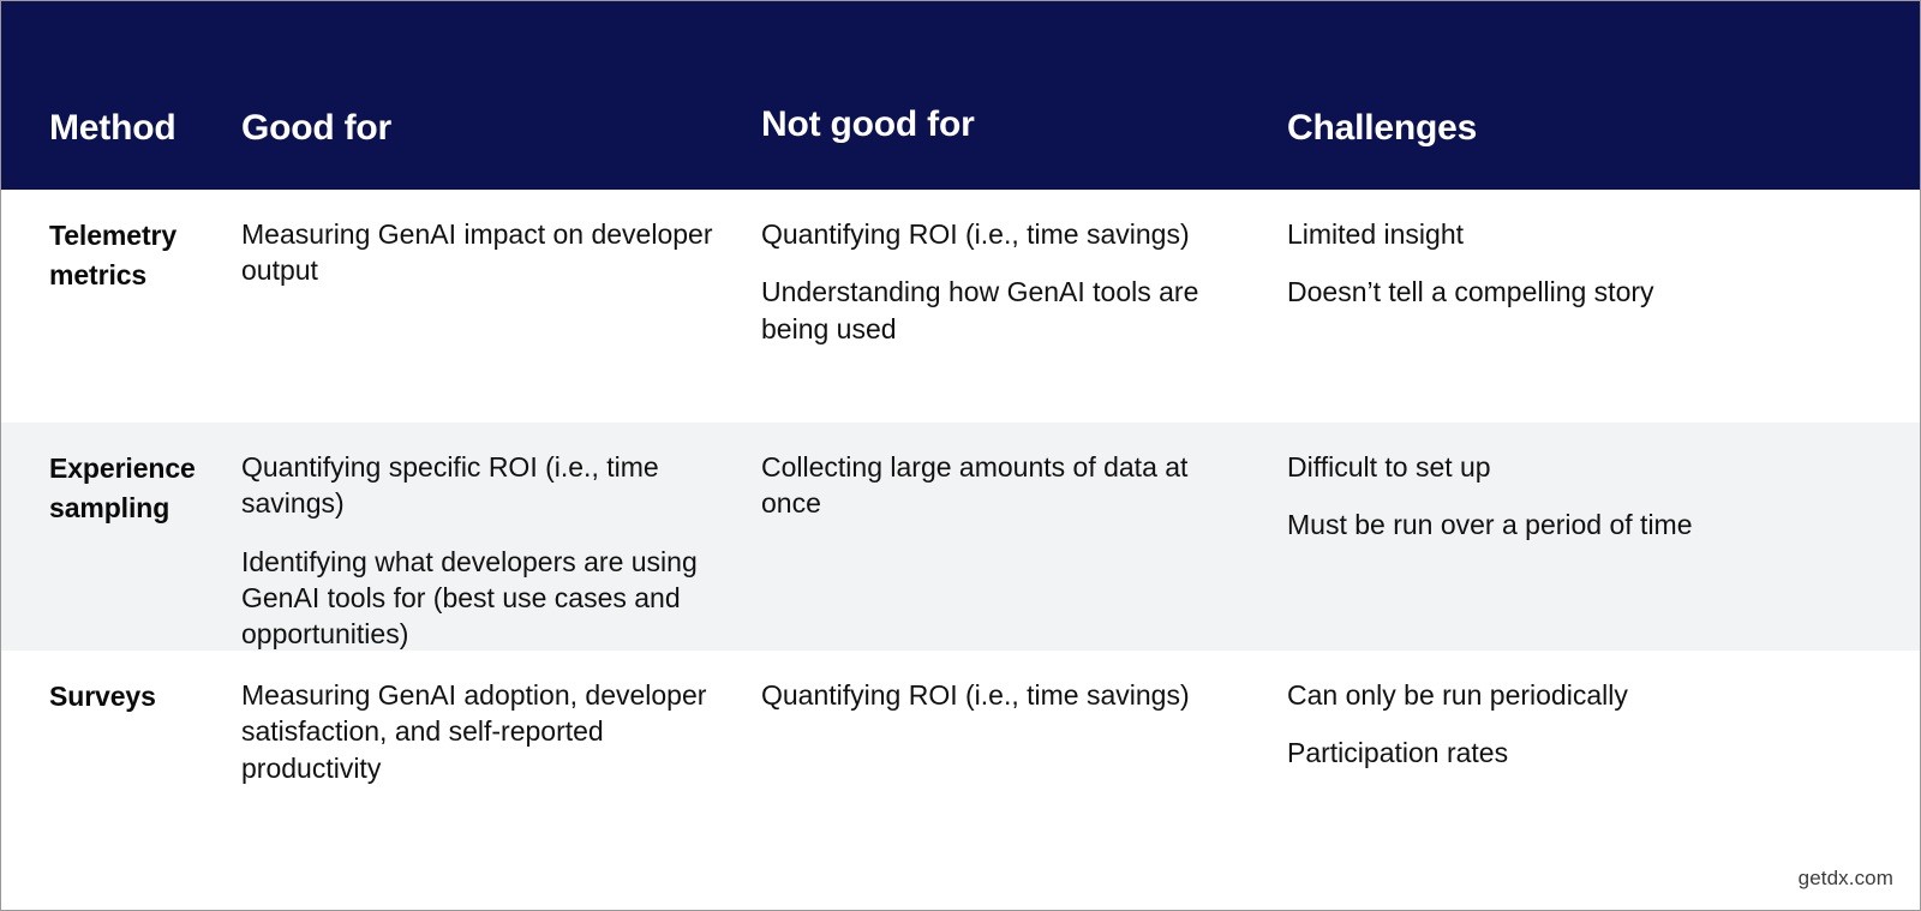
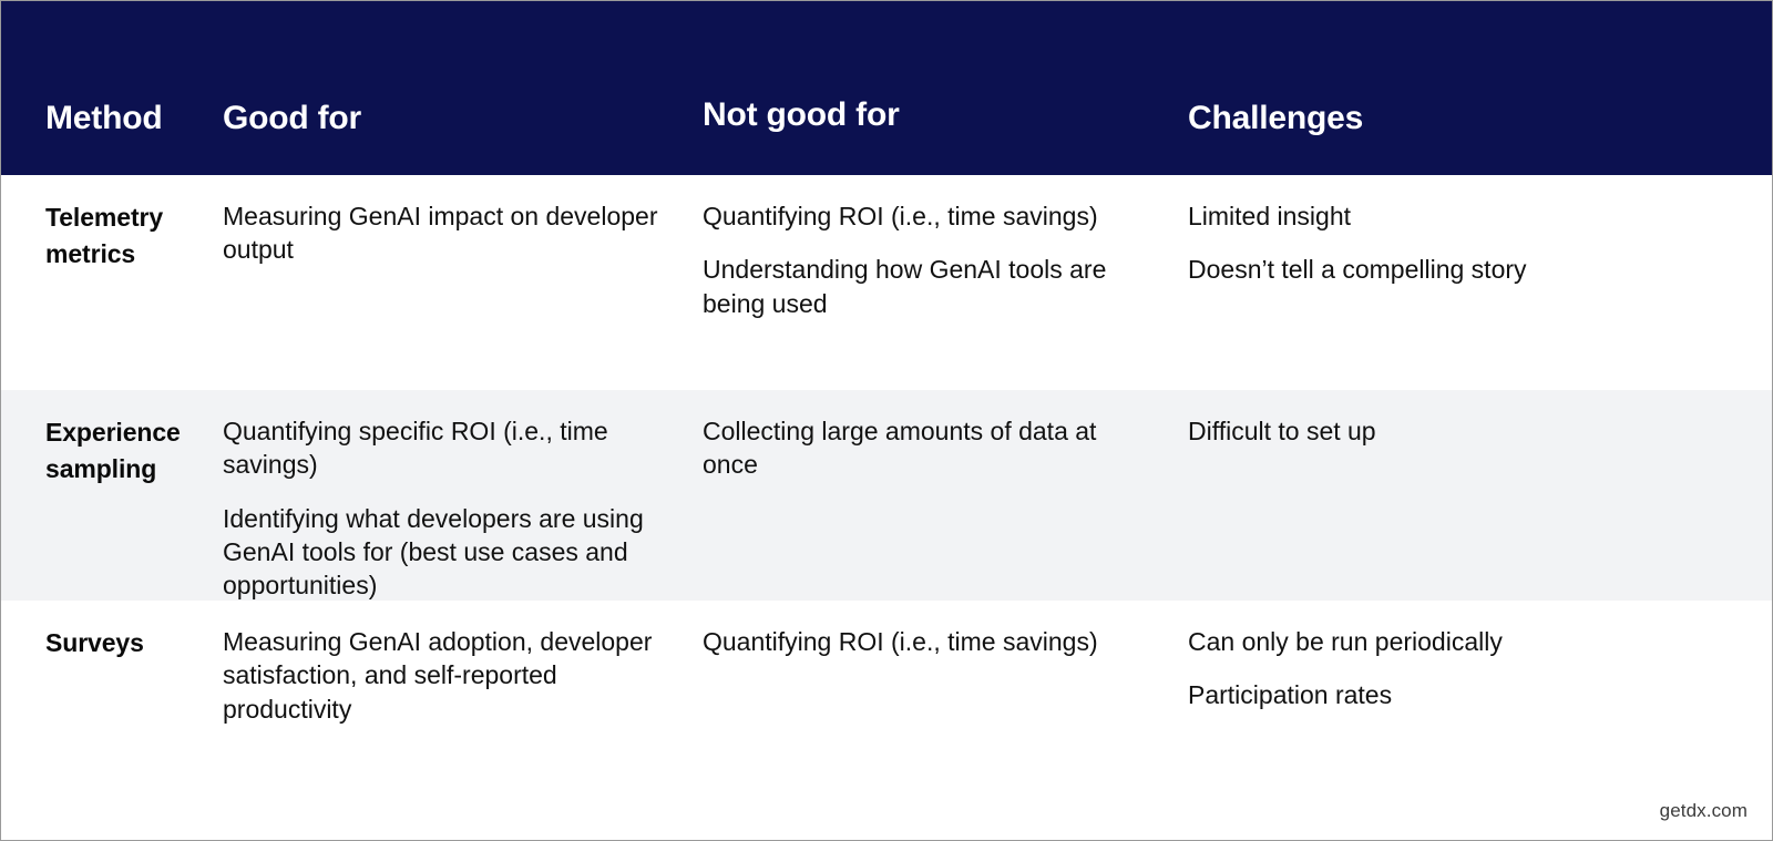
  Method
  Good for
  Not good for
  Challenges
  Telemetry metrics
  Measuring GenAI impact on developer output
  Quantifying ROI (i.e., time savings)
  Understanding how GenAI tools are being used
  Limited insight
  Doesn’t tell a compelling story
  Experience sampling
  Quantifying specific ROI (i.e., time savings)
  Identifying what developers are using GenAI tools for (best use cases and opportunities)
  Collecting large amounts of data at once
  Difficult to set up
- Must be run over a period of time
  Surveys
  Measuring GenAI adoption, developer satisfaction, and self-reported productivity
  Quantifying ROI (i.e., time savings)
  Can only be run periodically
  Participation rates
  getdx.com
